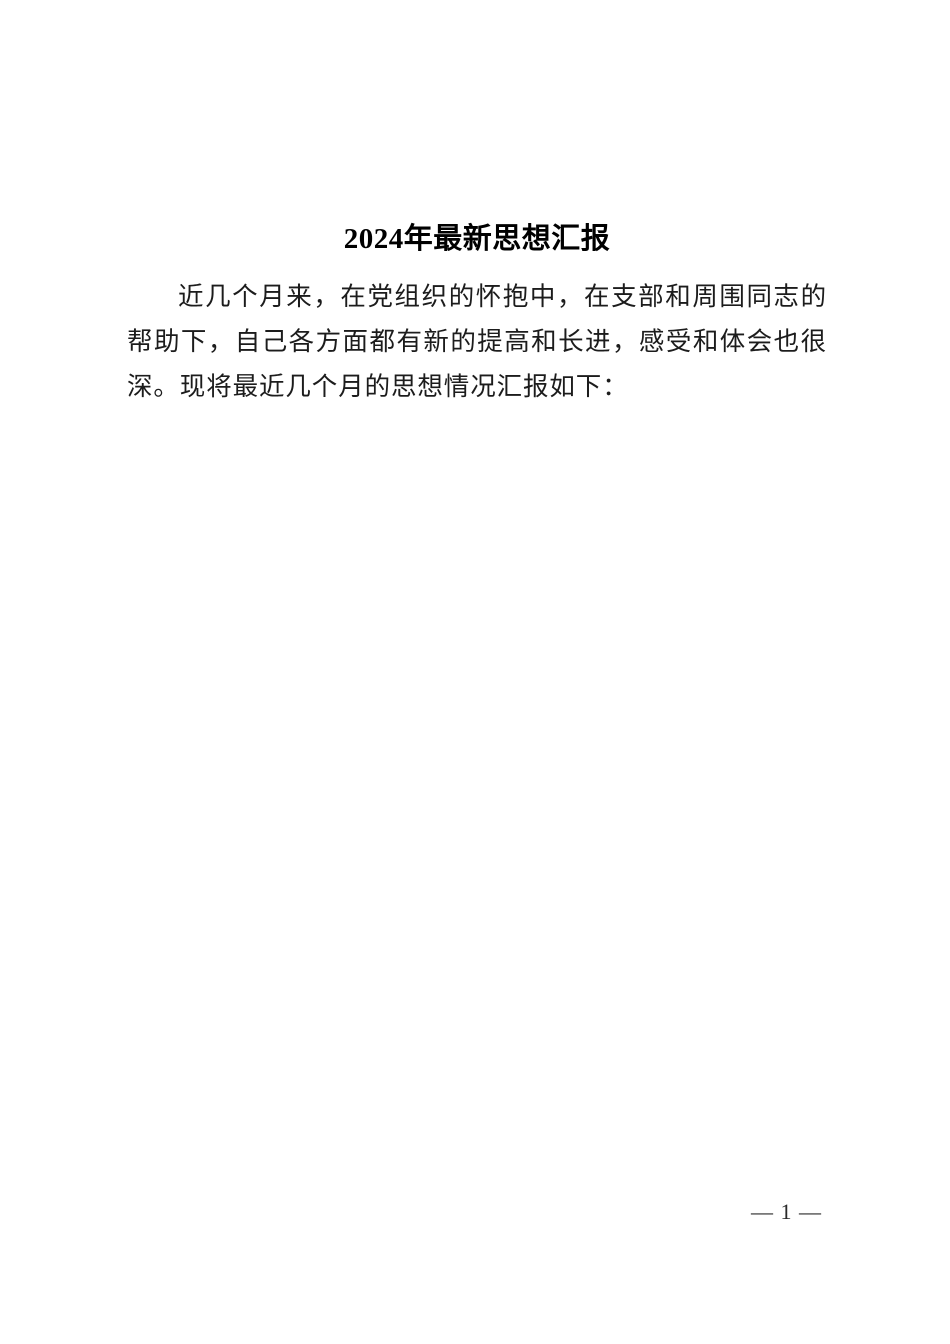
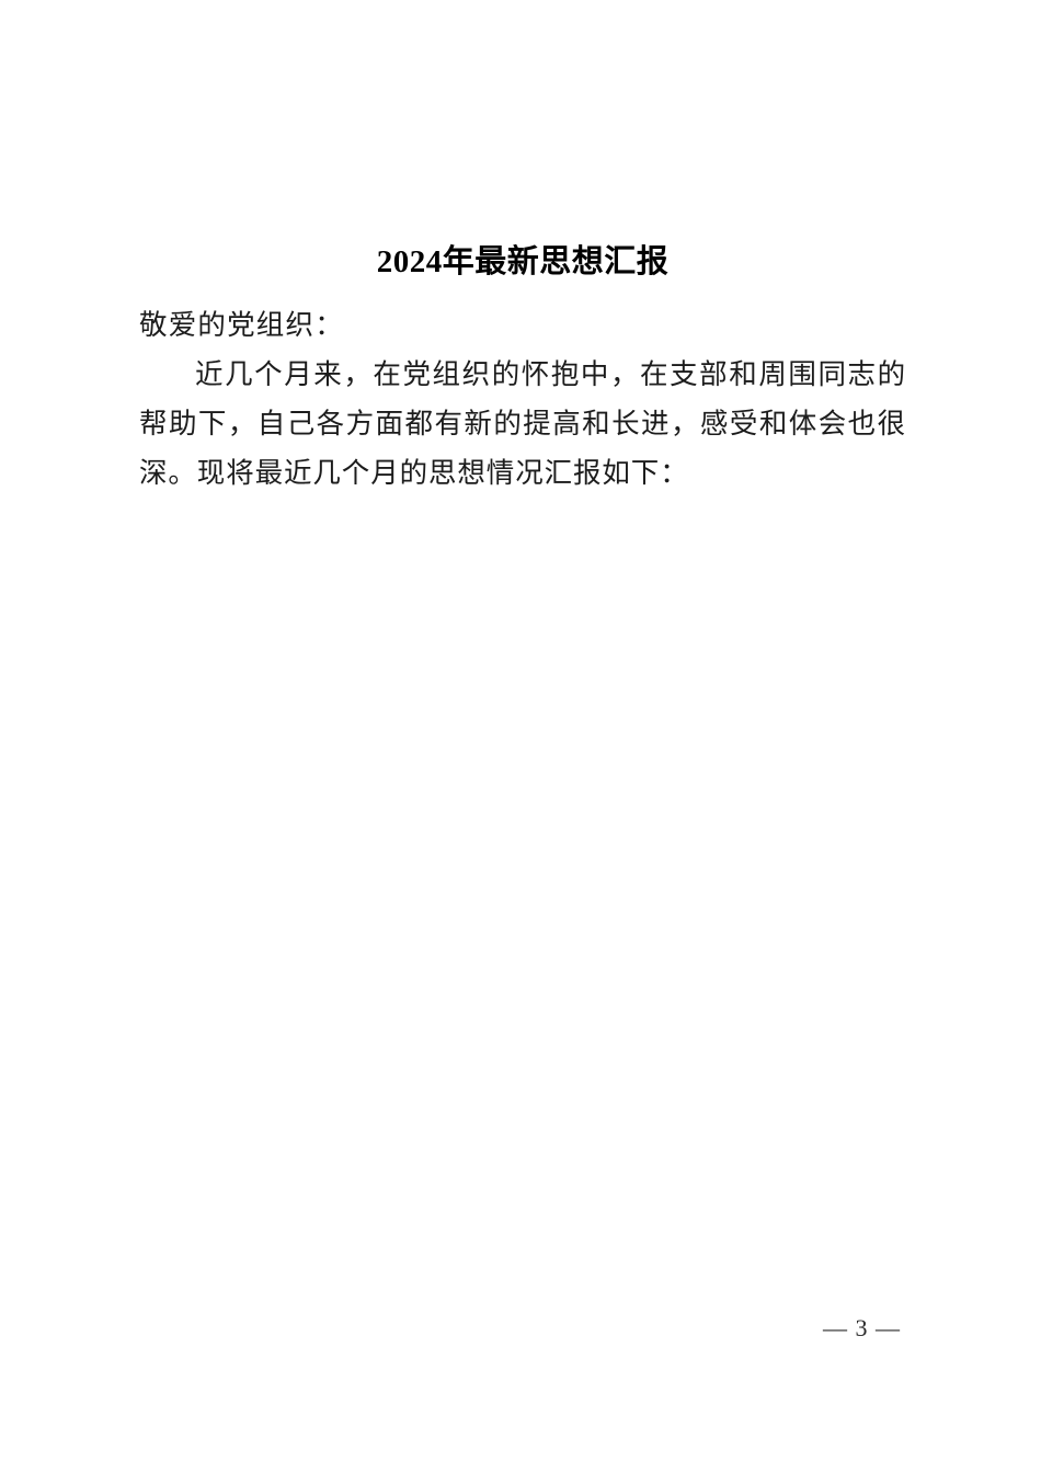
  2024年最新思想汇报
+ 敬爱的党组织：
  近几个月来，在党组织的怀抱中，在支部和周围同志的帮助下，自己各方面都有新的提高和长进，感受和体会也很深。现将最近几个月的思想情况汇报如下：
- — 1 —
+ — 3 —
